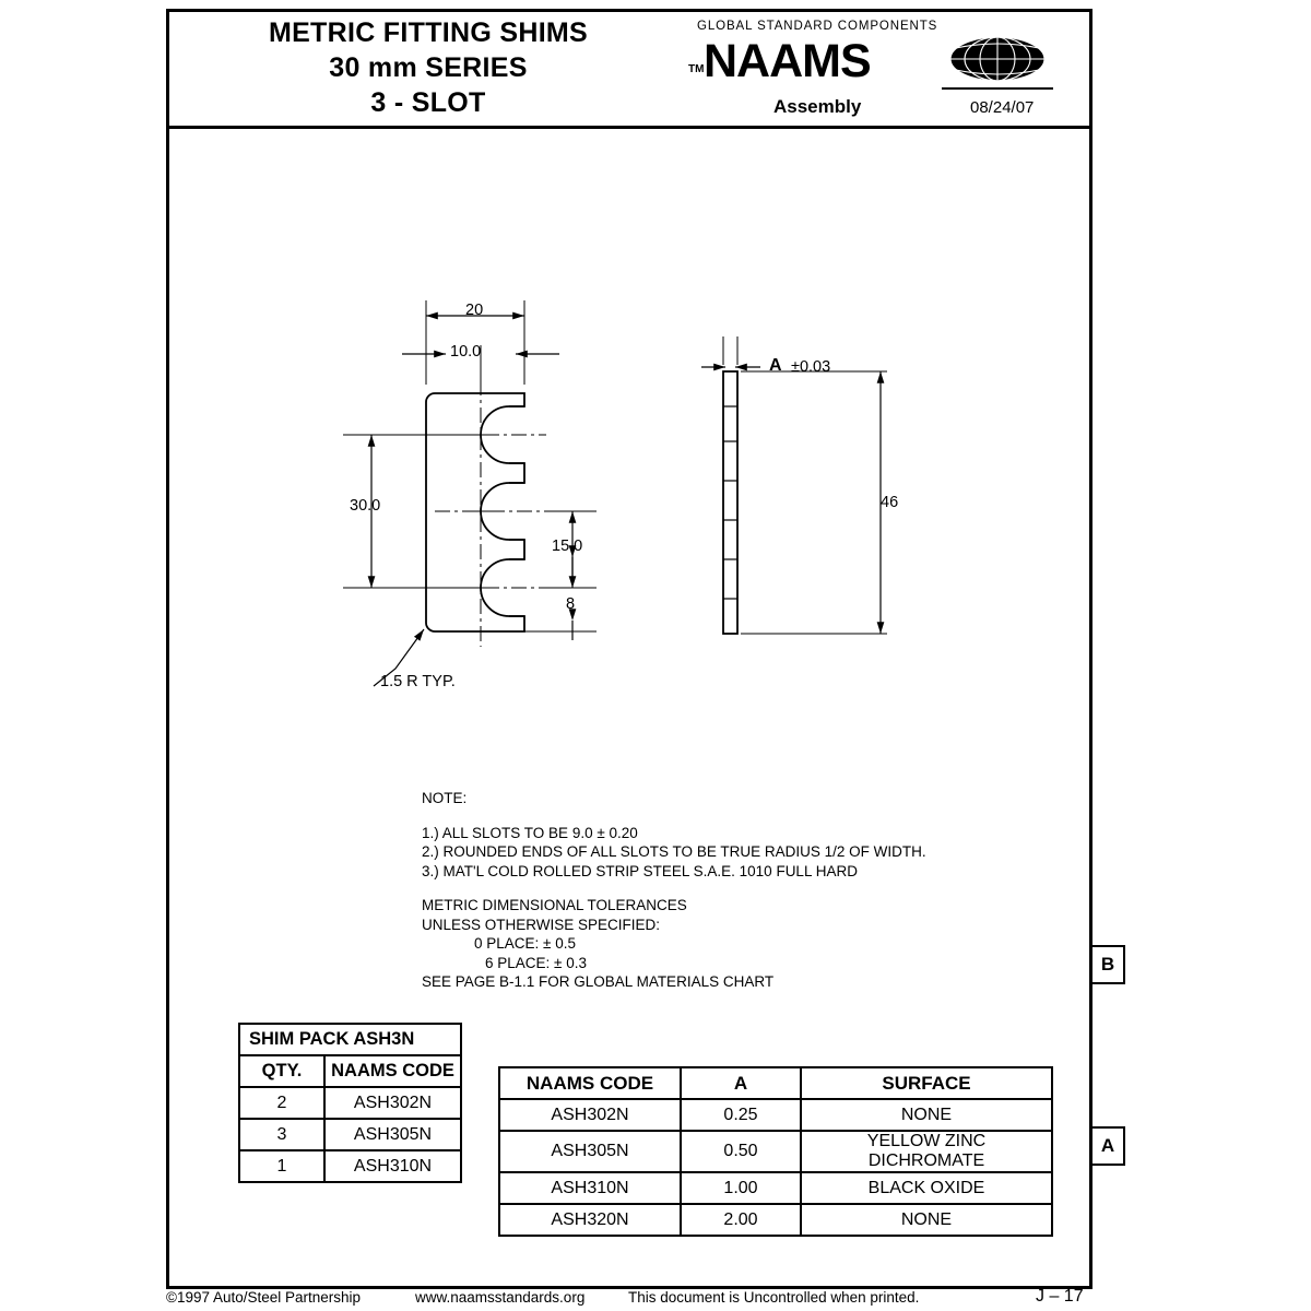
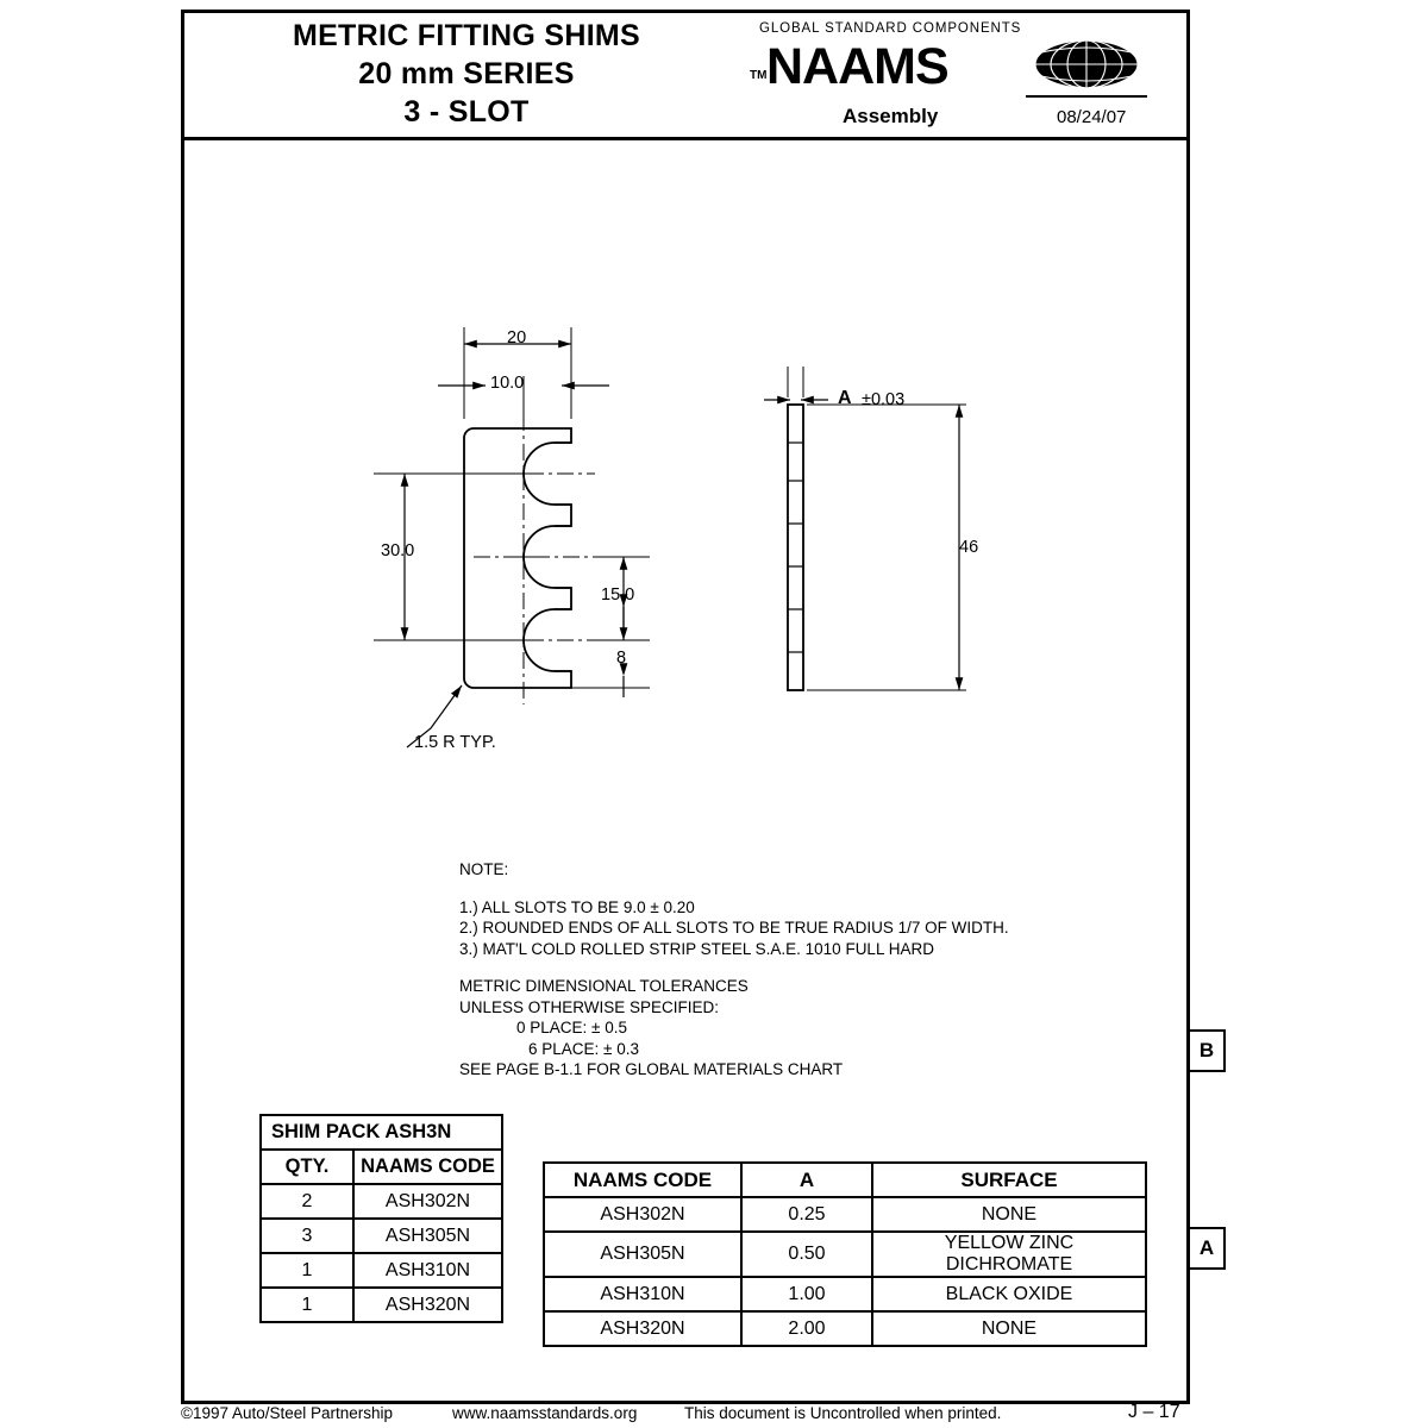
  METRIC FITTING SHIMS
- 30 mm SERIES
+ 20 mm SERIES
  3 - SLOT
  GLOBAL STANDARD COMPONENTS
  TM
  NAAMS
  Assembly
  08/24/07
  20
  10.0
  30.0
  15.0
  8
  1.5 R TYP.
  A
  ±0.03
  46
  NOTE:
  1.) ALL SLOTS TO BE 9.0 ± 0.20
- 2.) ROUNDED ENDS OF ALL SLOTS TO BE TRUE RADIUS 1/2 OF WIDTH.
+ 2.) ROUNDED ENDS OF ALL SLOTS TO BE TRUE RADIUS 1/7 OF WIDTH.
  3.) MAT'L COLD ROLLED STRIP STEEL S.A.E. 1010 FULL HARD
  METRIC DIMENSIONAL TOLERANCES
  UNLESS OTHERWISE SPECIFIED:
  0 PLACE: ± 0.5
  6 PLACE: ± 0.3
  SEE PAGE B-1.1 FOR GLOBAL MATERIALS CHART
  SHIM PACK ASH3N
  QTY.	NAAMS CODE
  2	ASH302N
  3	ASH305N
  1	ASH310N
+ 1	ASH320N
  NAAMS CODE	A	SURFACE
  ASH302N	0.25	NONE
  ASH305N	0.50	YELLOW ZINC DICHROMATE
  ASH310N	1.00	BLACK OXIDE
  ASH320N	2.00	NONE
  B
  A
  ©1997 Auto/Steel Partnership
  www.naamsstandards.org
  This document is Uncontrolled when printed.
  J – 17
